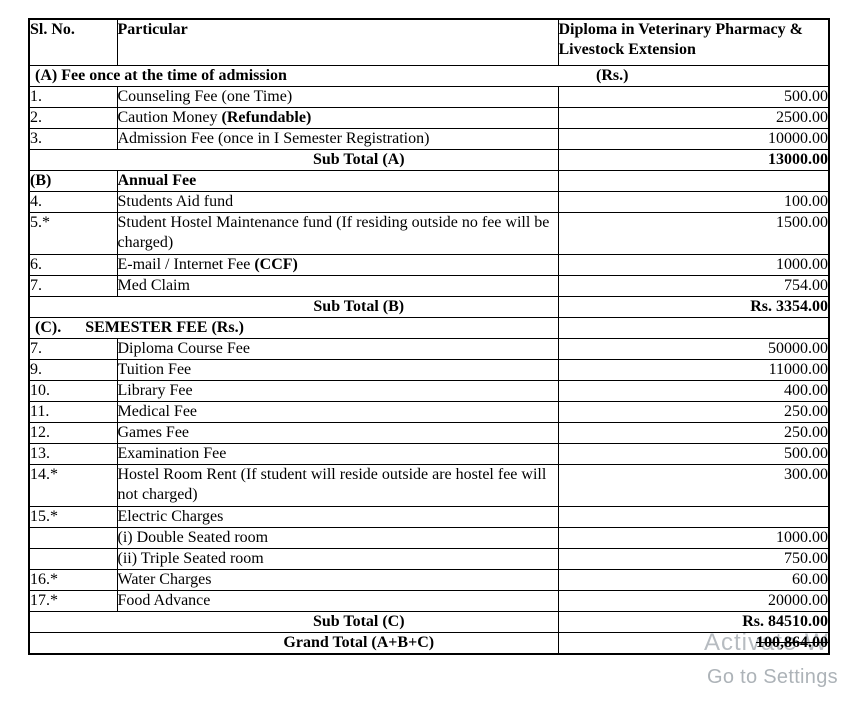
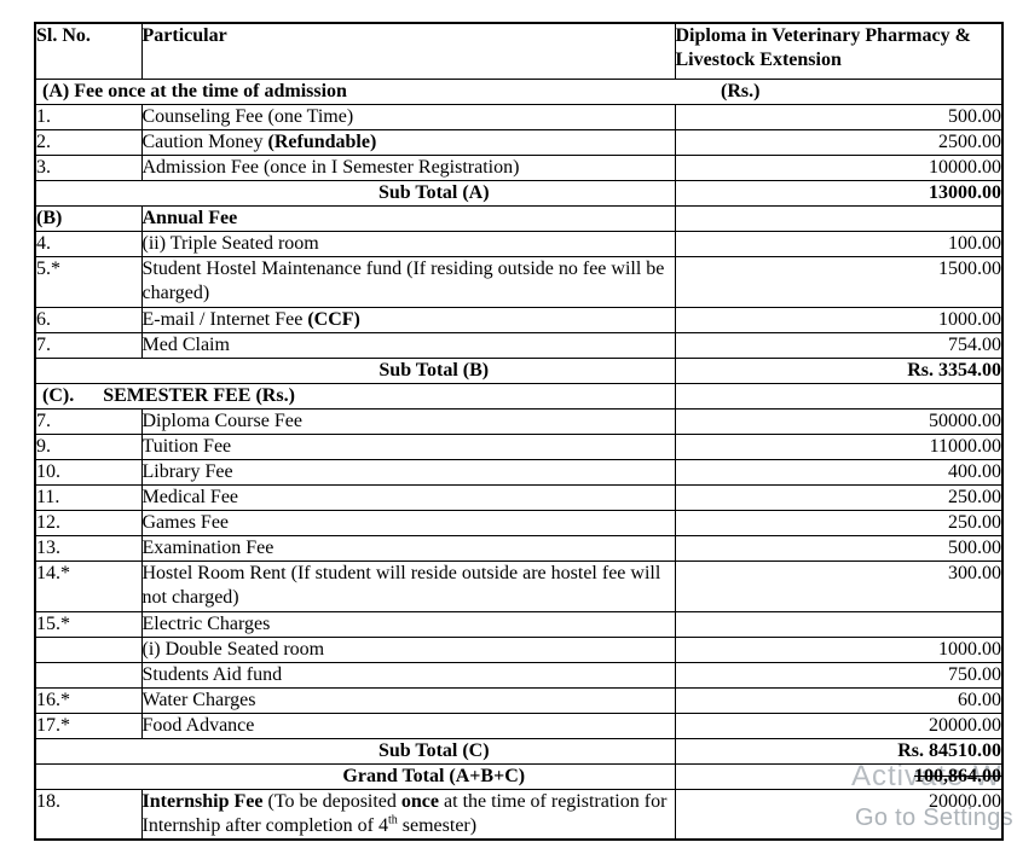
  Activate W
  Go to Settings
  Sl. No.	Particular	Diploma in Veterinary Pharmacy & Livestock Extension
  (A) Fee once at the time of admission (Rs.)
  1.	Counseling Fee (one Time)	500.00
  2.	Caution Money (Refundable)	2500.00
  3.	Admission Fee (once in I Semester Registration)	10000.00
  Sub Total (A)	13000.00
  (B)	Annual Fee
- 4.	Students Aid fund	100.00
+ 4.	(ii) Triple Seated room	100.00
  5.*	Student Hostel Maintenance fund (If residing outside no fee will be charged)	1500.00
  6.	E-mail / Internet Fee (CCF)	1000.00
  7.	Med Claim	754.00
  Sub Total (B)	Rs. 3354.00
  (C). SEMESTER FEE (Rs.)
  7.	Diploma Course Fee	50000.00
  9.	Tuition Fee	11000.00
  10.	Library Fee	400.00
  11.	Medical Fee	250.00
  12.	Games Fee	250.00
  13.	Examination Fee	500.00
  14.*	Hostel Room Rent (If student will reside outside are hostel fee will not charged)	300.00
  15.*	Electric Charges
  	(i) Double Seated room	1000.00
- 	(ii) Triple Seated room	750.00
+ 	Students Aid fund	750.00
  16.*	Water Charges	60.00
  17.*	Food Advance	20000.00
  Sub Total (C)	Rs. 84510.00
  Grand Total (A+B+C)	100,864.00
+ 18.	Internship Fee (To be deposited once at the time of registration for Internship after completion of 4th semester)	20000.00
